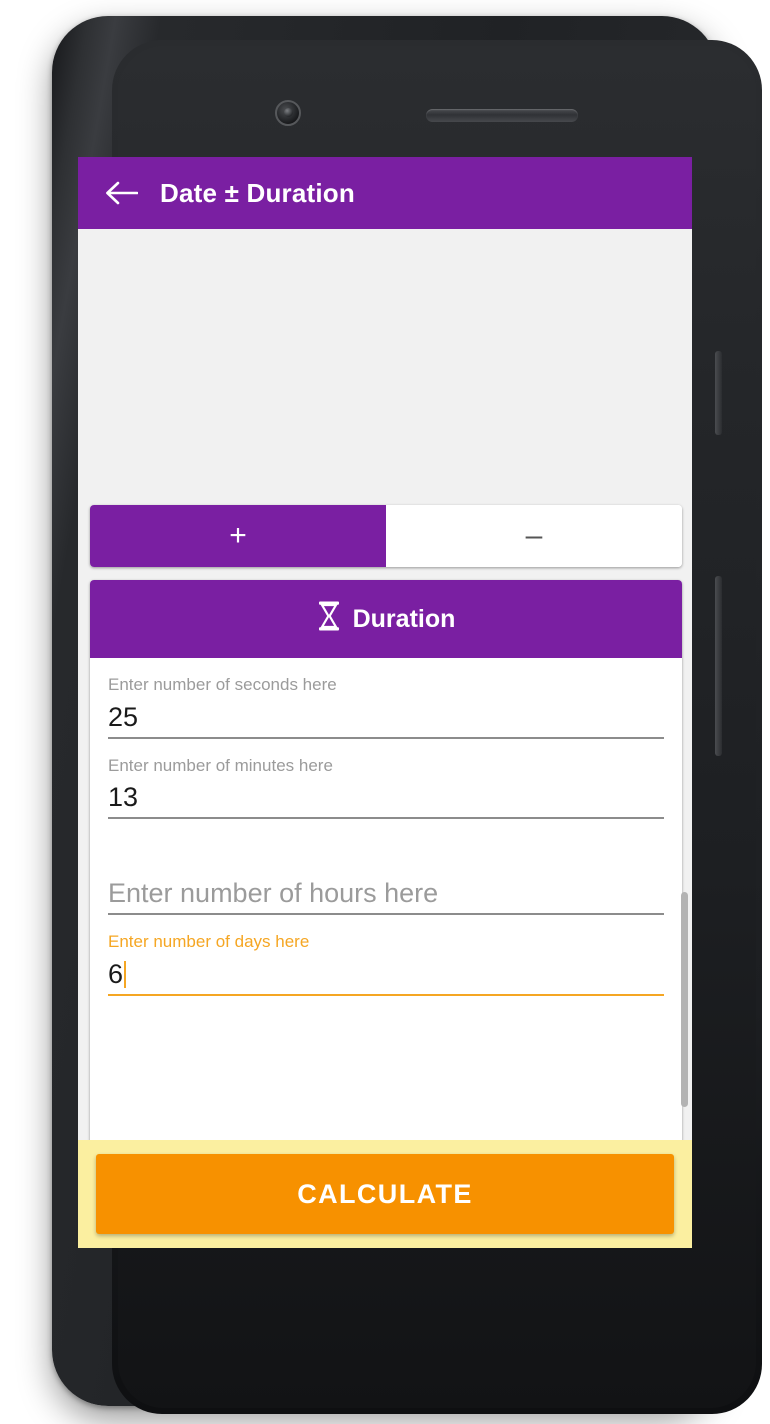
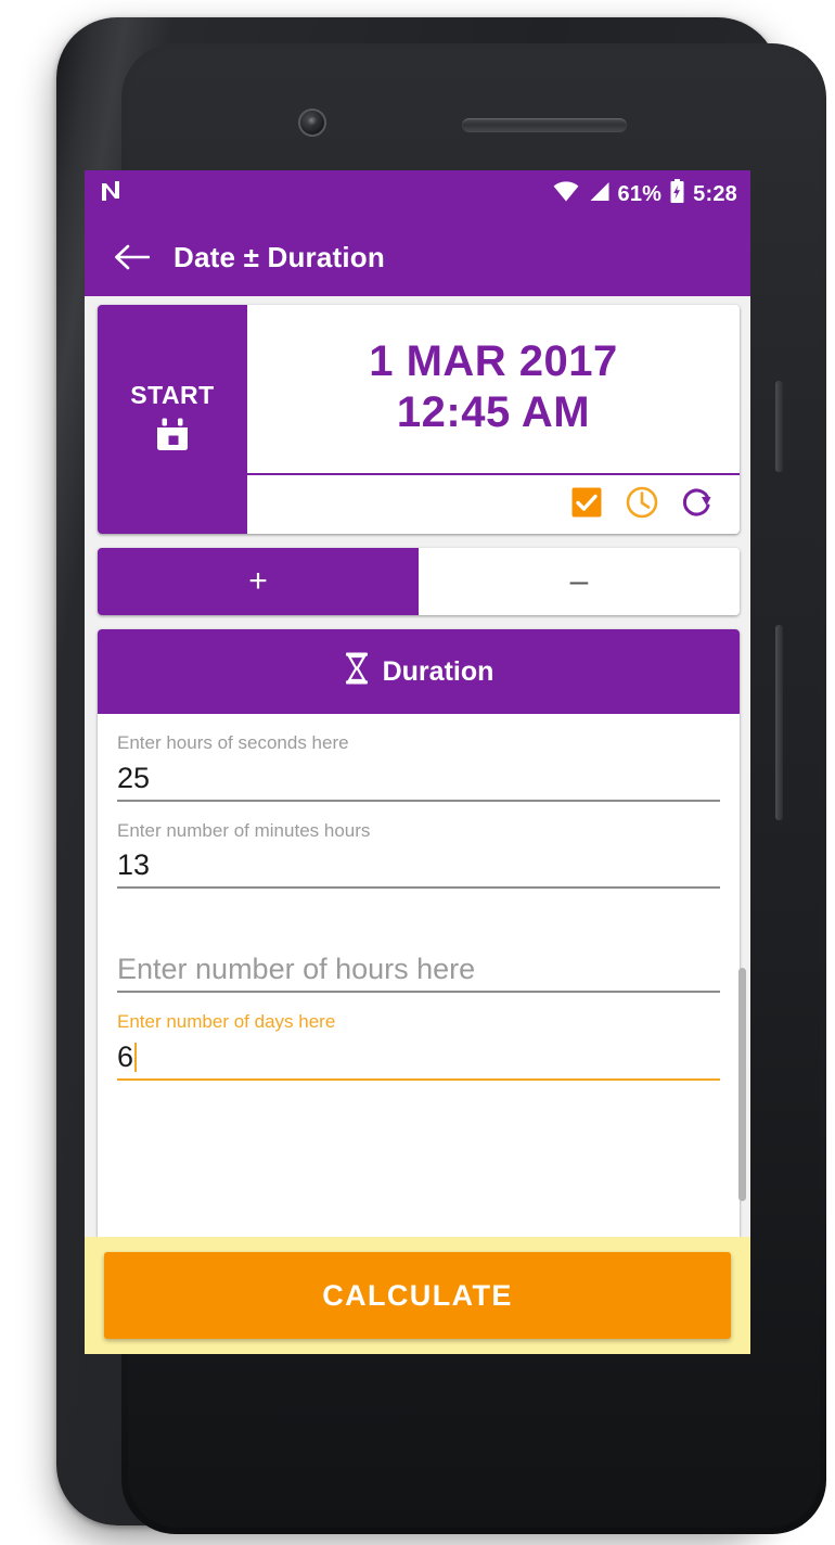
+ 61%
+ 5:28
  Date ± Duration
+ START
+ 1 MAR 2017
+ 12:45 AM
  +
  –
  Duration
- Enter number of seconds here
+ Enter hours of seconds here
  25
- Enter number of minutes here
+ Enter number of minutes hours
  13
  Enter number of hours here
  Enter number of days here
  6
  CALCULATE
